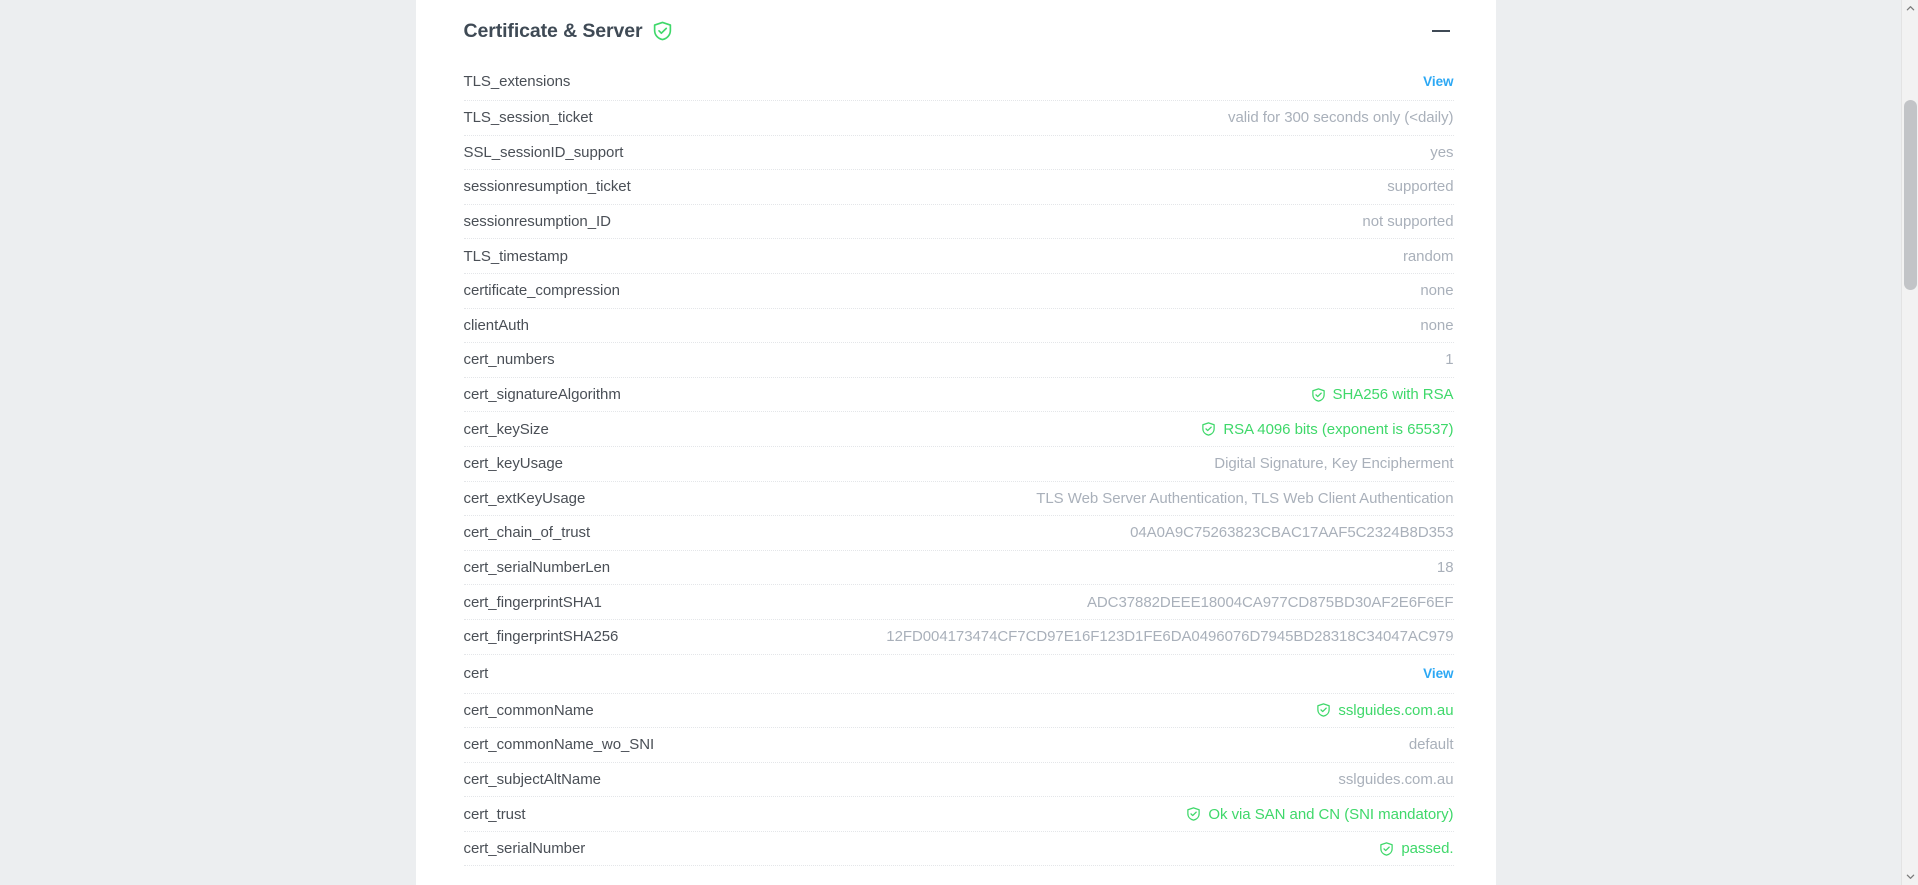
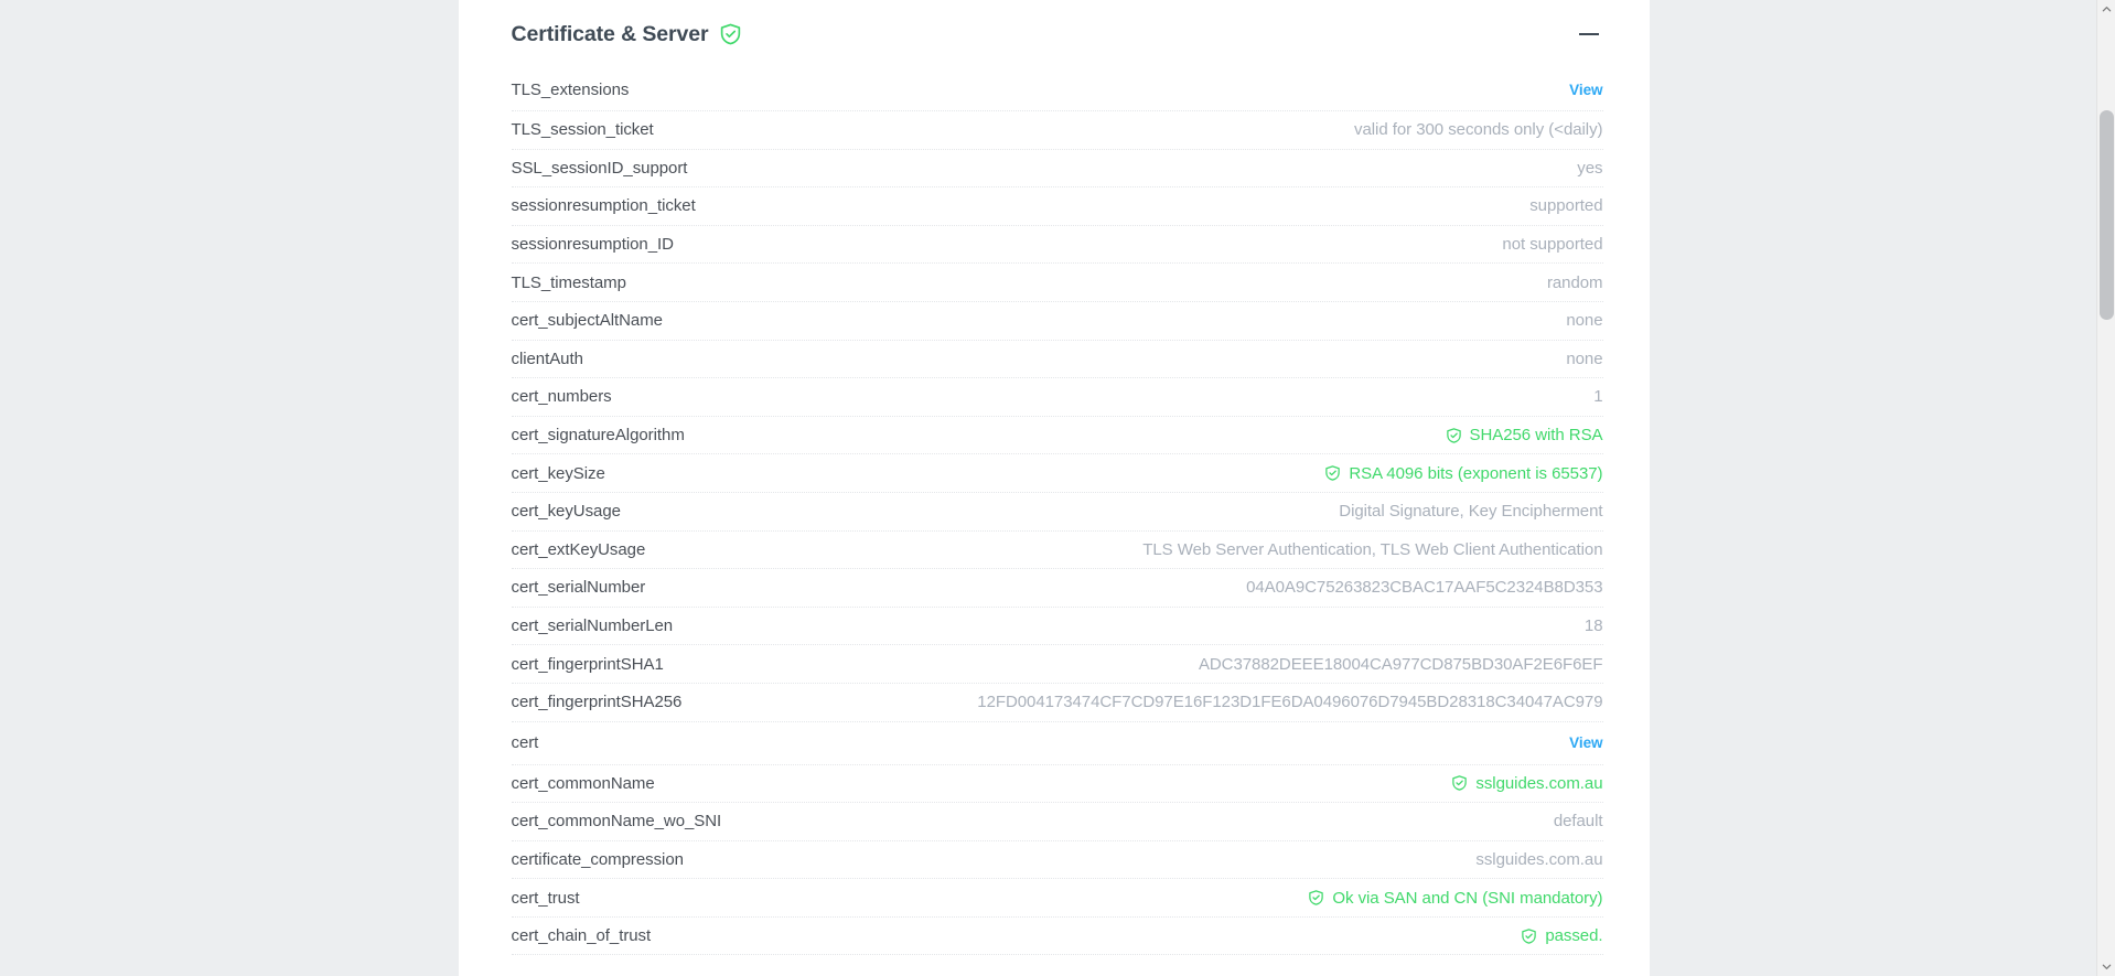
  Certificate & Server
  TLS_extensions
  View
  TLS_session_ticket
  valid for 300 seconds only (<daily)
  SSL_sessionID_support
  yes
  sessionresumption_ticket
  supported
  sessionresumption_ID
  not supported
  TLS_timestamp
  random
- certificate_compression
+ cert_subjectAltName
  none
  clientAuth
  none
  cert_numbers
  1
  cert_signatureAlgorithm
  SHA256 with RSA
  cert_keySize
  RSA 4096 bits (exponent is 65537)
  cert_keyUsage
  Digital Signature, Key Encipherment
  cert_extKeyUsage
  TLS Web Server Authentication, TLS Web Client Authentication
- cert_chain_of_trust
+ cert_serialNumber
  04A0A9C75263823CBAC17AAF5C2324B8D353
  cert_serialNumberLen
  18
  cert_fingerprintSHA1
  ADC37882DEEE18004CA977CD875BD30AF2E6F6EF
  cert_fingerprintSHA256
  12FD004173474CF7CD97E16F123D1FE6DA0496076D7945BD28318C34047AC979
  cert
  View
  cert_commonName
  sslguides.com.au
  cert_commonName_wo_SNI
  default
- cert_subjectAltName
+ certificate_compression
  sslguides.com.au
  cert_trust
  Ok via SAN and CN (SNI mandatory)
- cert_serialNumber
+ cert_chain_of_trust
  passed.
